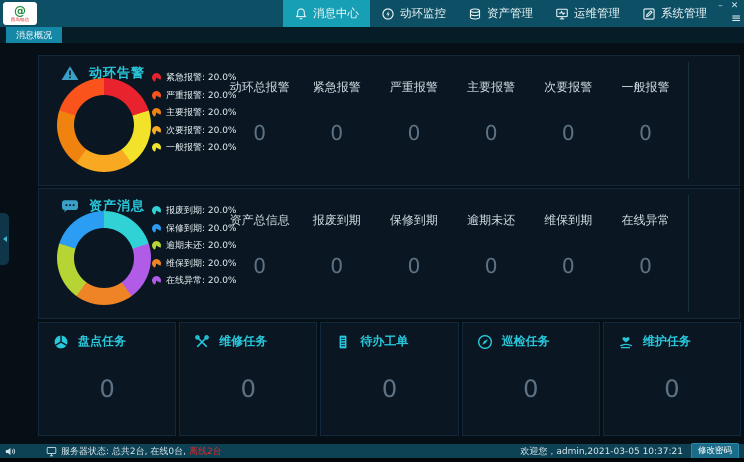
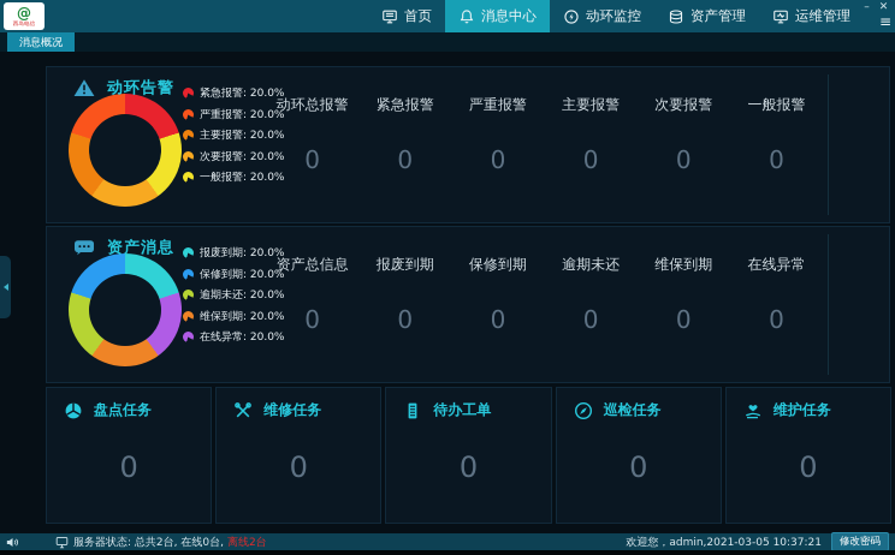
  @
+ 首页
  消息中心
  动环监控
  资产管理
  运维管理
- 系统管理
  –
  ✕
  ≡
  消息概况
  动环告警
  紧急报警: 20.0%
  严重报警: 20.0%
  主要报警: 20.0%
  次要报警: 20.0%
  一般报警: 20.0%
  动环总报警
  0
  紧急报警
  0
  严重报警
  0
  主要报警
  0
  次要报警
  0
  一般报警
  0
  资产消息
  报废到期: 20.0%
  保修到期: 20.0%
  逾期未还: 20.0%
  维保到期: 20.0%
  在线异常: 20.0%
  资产总信息
  0
  报废到期
  0
  保修到期
  0
  逾期未还
  0
  维保到期
  0
  在线异常
  0
  盘点任务
  0
  维修任务
  0
  待办工单
  0
  巡检任务
  0
  维护任务
  0
  服务器状态: 总共2台, 在线0台,
  离线2台
  欢迎您，admin,2021-03-05 10:37:21
  修改密码
